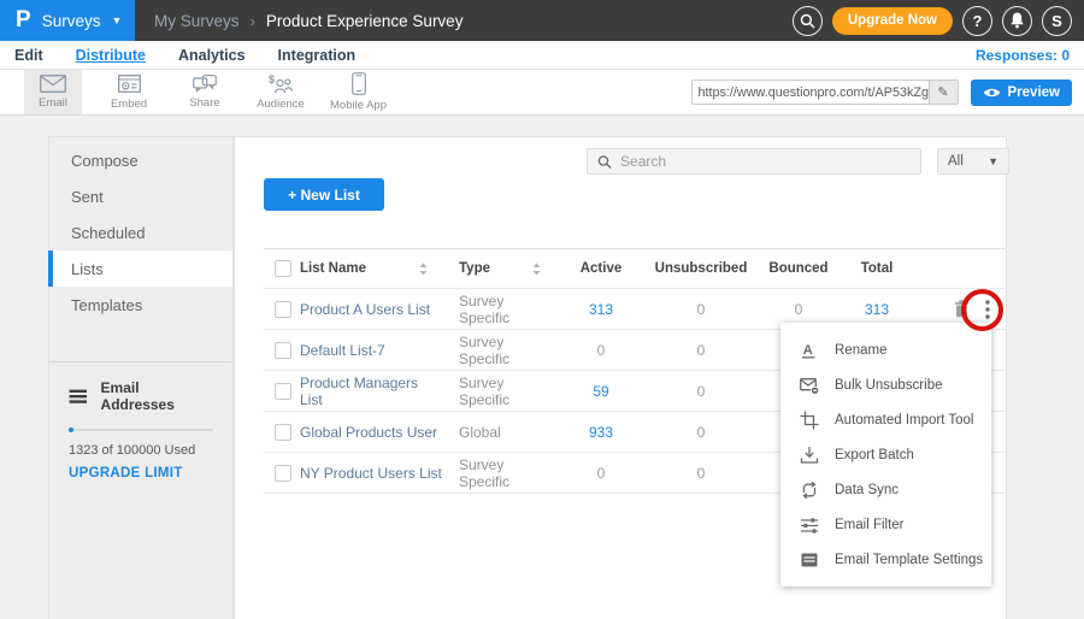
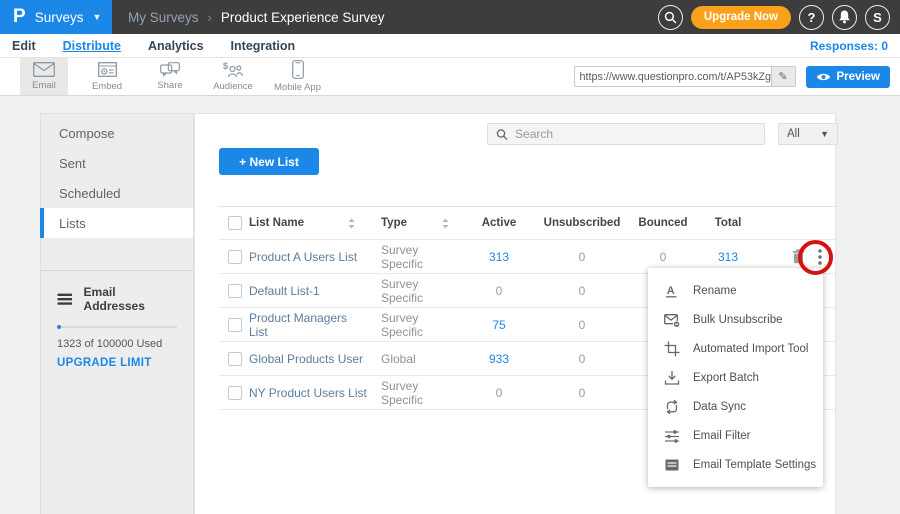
  P
  Surveys
  ▼
  My Surveys
  ›
  Product Experience Survey
  Upgrade Now
  ?
  S
  Edit
  Distribute
  Analytics
  Integration
  Responses: 0
  Email
  Embed
  Share
  $
  Audience
  Mobile App
  https://www.questionpro.com/t/AP53kZg
  ✎
  Preview
  Compose
  Sent
  Scheduled
  Lists
- Templates
  Email Addresses
  1323 of 100000 Used
  UPGRADE LIMIT
  Search
  All
  ▼
  + New List
  List Name
  Type
  Active
  Unsubscribed
  Bounced
  Total
  Product A Users List
  Survey Specific
  313
  0
  0
  313
- Default List-7
+ Default List-1
  Survey Specific
  0
  0
  Product Managers List
  Survey Specific
- 59
+ 75
  0
  Global Products User
  Global
  933
  0
  NY Product Users List
  Survey Specific
  0
  0
  A
  Rename
  Bulk Unsubscribe
  Automated Import Tool
  Export Batch
  Data Sync
  Email Filter
  Email Template Settings
